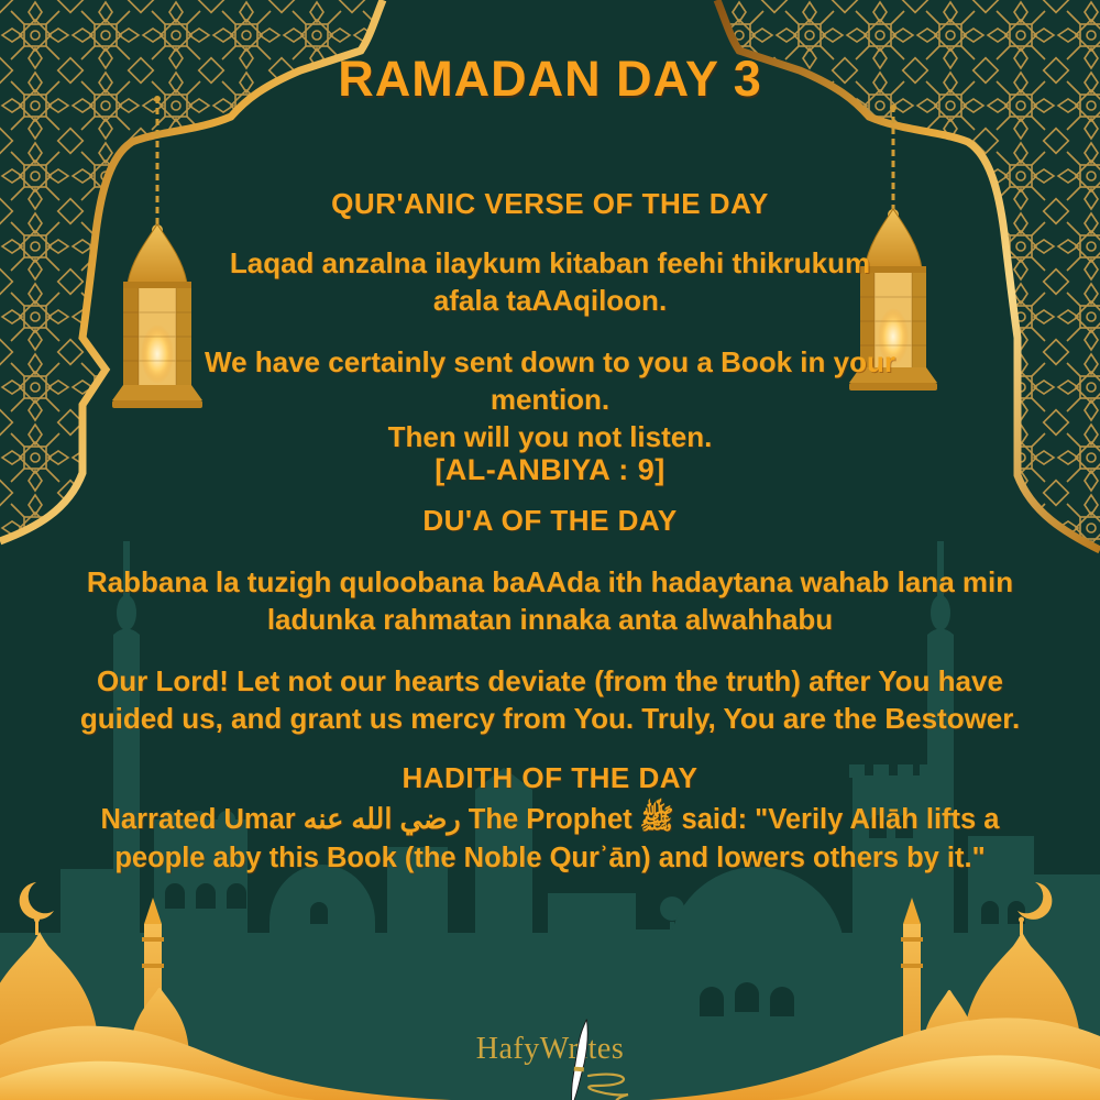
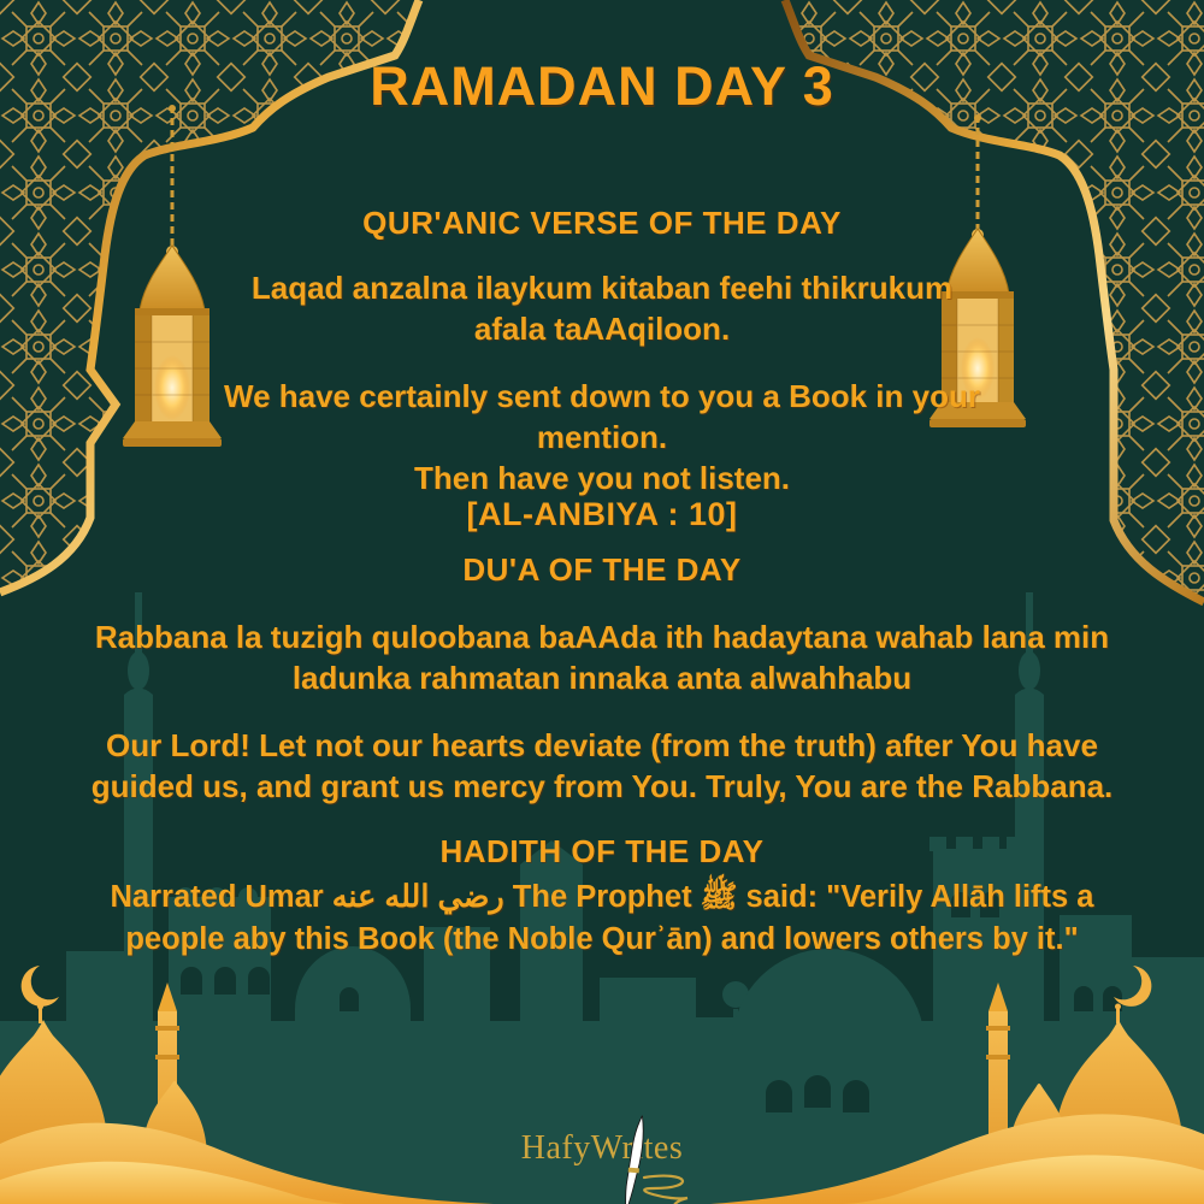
  RAMADAN DAY 3
  QUR'ANIC VERSE OF THE DAY
  Laqad anzalna ilaykum kitaban feehi thikrukum
  afala taAAqiloon.
  We have certainly sent down to you a Book in your
  mention.
- Then will you not listen.
+ Then have you not listen.
- [AL-ANBIYA : 9]
+ [AL-ANBIYA : 10]
  DU'A OF THE DAY
  Rabbana la tuzigh quloobana baAAda ith hadaytana wahab lana min
  ladunka rahmatan innaka anta alwahhabu
  Our Lord! Let not our hearts deviate (from the truth) after You have
- guided us, and grant us mercy from You. Truly, You are the Bestower.
+ guided us, and grant us mercy from You. Truly, You are the Rabbana.
  HADITH OF THE DAY
  Narrated Umar رضي الله عنه The Prophet ﷺ said: "Verily Allāh lifts a
  people aby this Book (the Noble Qurʾān) and lowers others by it."
  HafyWrtes
